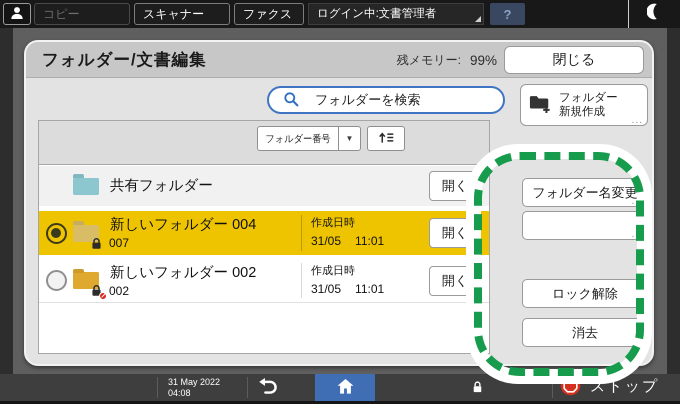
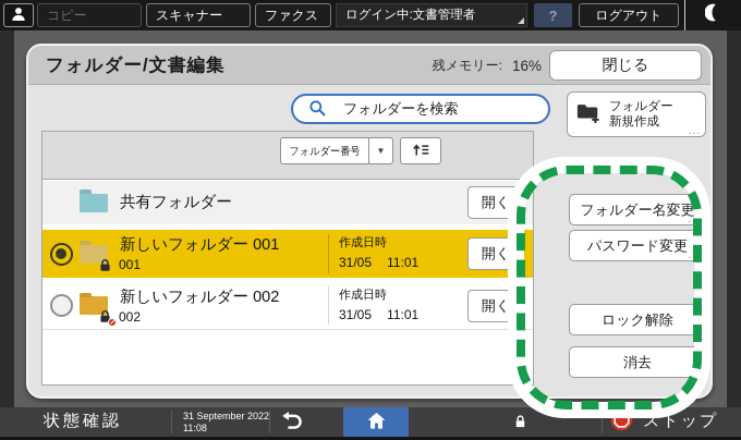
  コピー
  スキャナー
  ファクス
  ログイン中:文書管理者
  ?
+ ログアウト
  フォルダー/文書編集
  残メモリー:
- 99%
+ 16%
  閉じる
  フォルダーを検索
  フォルダー
  新規作成
  ...
  フォルダー番号
  ▼
  共有フォルダー
  開く
  ..
- 新しいフォルダー 004
+ 新しいフォルダー 001
- 007
+ 001
  作成日時
  31/05
  11:01
  開く
  ..
  新しいフォルダー 002
  002
  作成日時
  31/05
  11:01
  開く
  ..
  フォルダー名変更
  ...
+ パスワード変更
  ...
  ロック解除
  消去
+ 状態確認
- 31 May 2022
+ 31 September 2022
- 04:08
+ 11:08
  ストップ
